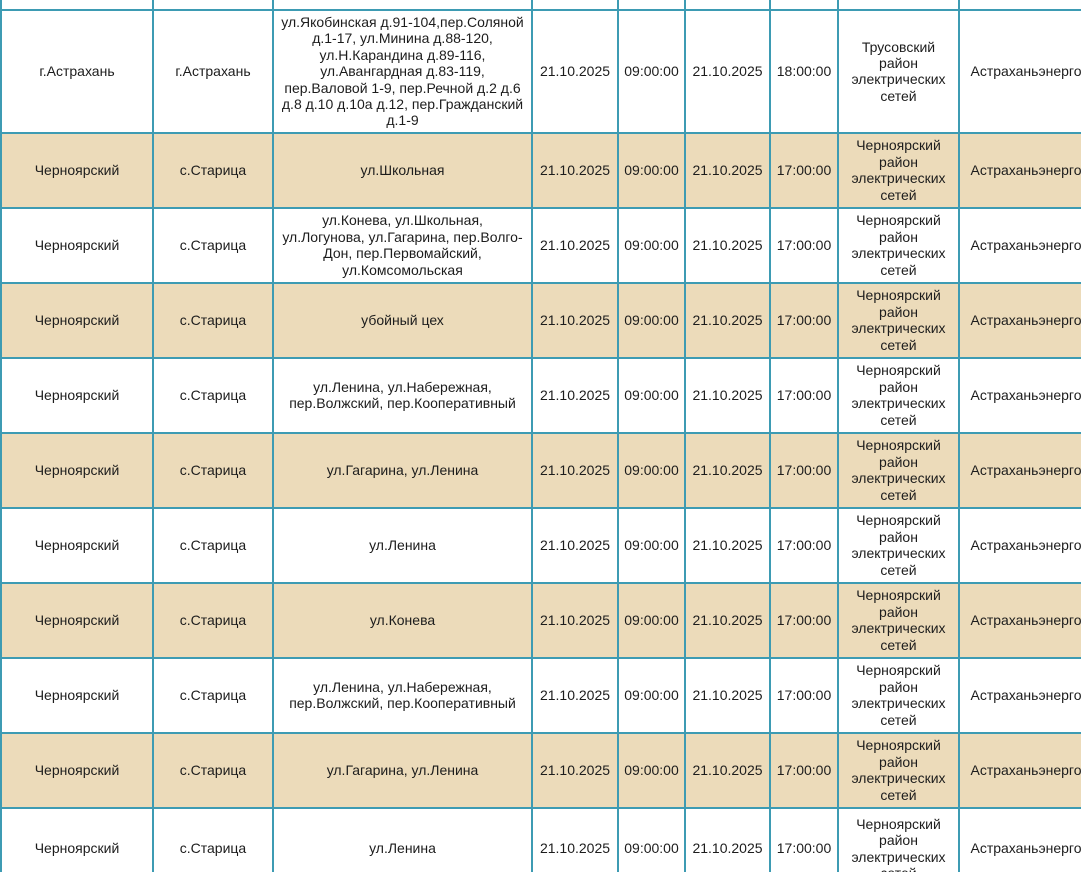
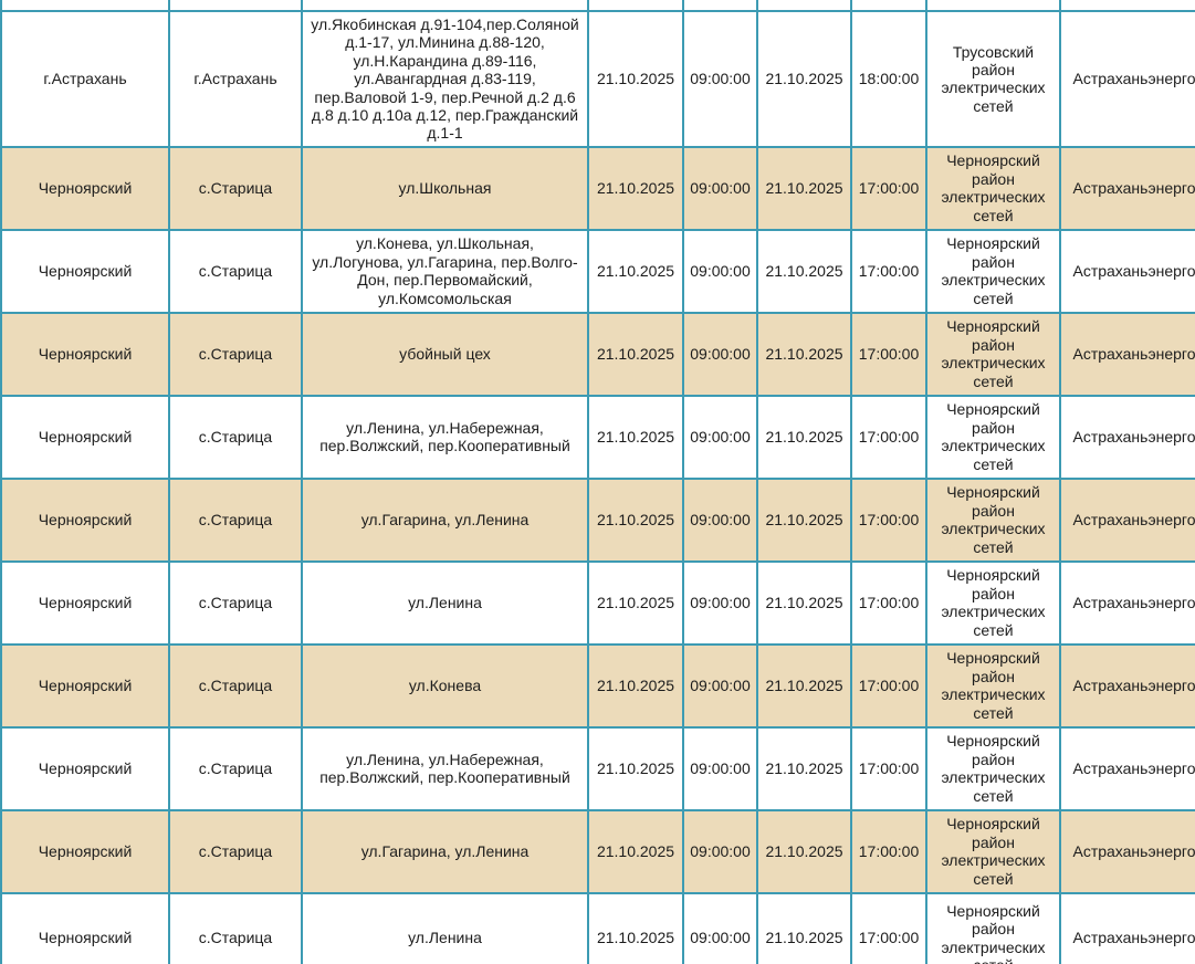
- г.Астрахань	г.Астрахань	ул.Якобинская д.91-104,пер.Соляной д.1-17, ул.Минина д.88-120, ул.Н.Карандина д.89-116, ул.Авангардная д.83-119, пер.Валовой 1-9, пер.Речной д.2 д.6 д.8 д.10 д.10а д.12, пер.Гражданский д.1-9	21.10.2025	09:00:00	21.10.2025	18:00:00	Трусовский район электрических сетей	Астраханьэнерго
+ г.Астрахань	г.Астрахань	ул.Якобинская д.91-104,пер.Соляной д.1-17, ул.Минина д.88-120, ул.Н.Карандина д.89-116, ул.Авангардная д.83-119, пер.Валовой 1-9, пер.Речной д.2 д.6 д.8 д.10 д.10а д.12, пер.Гражданский д.1-1	21.10.2025	09:00:00	21.10.2025	18:00:00	Трусовский район электрических сетей	Астраханьэнерго
  Черноярский	с.Старица	ул.Школьная	21.10.2025	09:00:00	21.10.2025	17:00:00	Черноярский район электрических сетей	Астраханьэнерго
  Черноярский	с.Старица	ул.Конева, ул.Школьная, ул.Логунова, ул.Гагарина, пер.Волго-Дон, пер.Первомайский, ул.Комсомольская	21.10.2025	09:00:00	21.10.2025	17:00:00	Черноярский район электрических сетей	Астраханьэнерго
  Черноярский	с.Старица	убойный цех	21.10.2025	09:00:00	21.10.2025	17:00:00	Черноярский район электрических сетей	Астраханьэнерго
  Черноярский	с.Старица	ул.Ленина, ул.Набережная, пер.Волжский, пер.Кооперативный	21.10.2025	09:00:00	21.10.2025	17:00:00	Черноярский район электрических сетей	Астраханьэнерго
  Черноярский	с.Старица	ул.Гагарина, ул.Ленина	21.10.2025	09:00:00	21.10.2025	17:00:00	Черноярский район электрических сетей	Астраханьэнерго
  Черноярский	с.Старица	ул.Ленина	21.10.2025	09:00:00	21.10.2025	17:00:00	Черноярский район электрических сетей	Астраханьэнерго
  Черноярский	с.Старица	ул.Конева	21.10.2025	09:00:00	21.10.2025	17:00:00	Черноярский район электрических сетей	Астраханьэнерго
  Черноярский	с.Старица	ул.Ленина, ул.Набережная, пер.Волжский, пер.Кооперативный	21.10.2025	09:00:00	21.10.2025	17:00:00	Черноярский район электрических сетей	Астраханьэнерго
  Черноярский	с.Старица	ул.Гагарина, ул.Ленина	21.10.2025	09:00:00	21.10.2025	17:00:00	Черноярский район электрических сетей	Астраханьэнерго
  Черноярский	с.Старица	ул.Ленина	21.10.2025	09:00:00	21.10.2025	17:00:00	Черноярский район электрических	Астраханьэнерго
